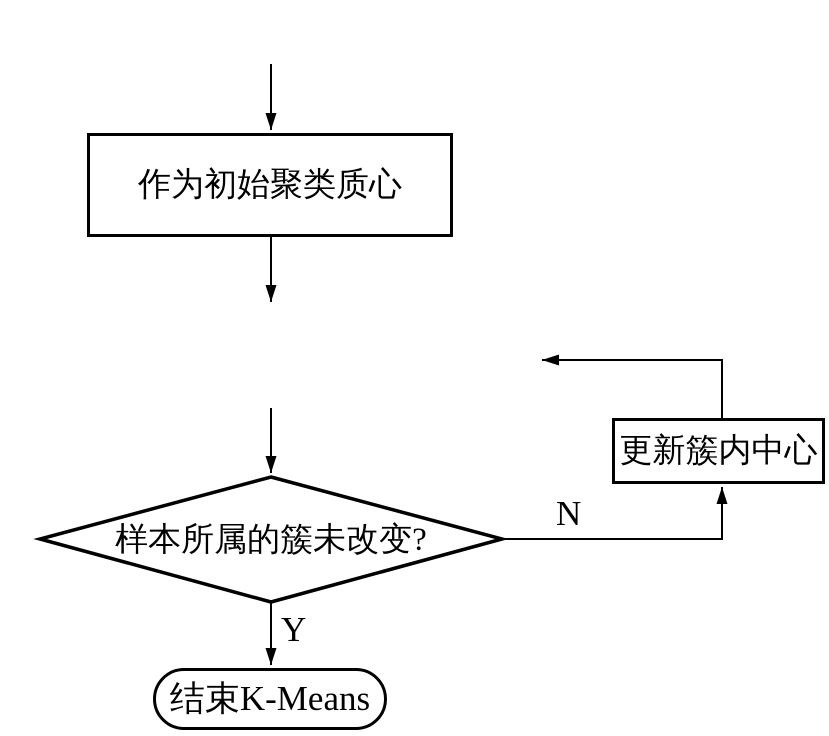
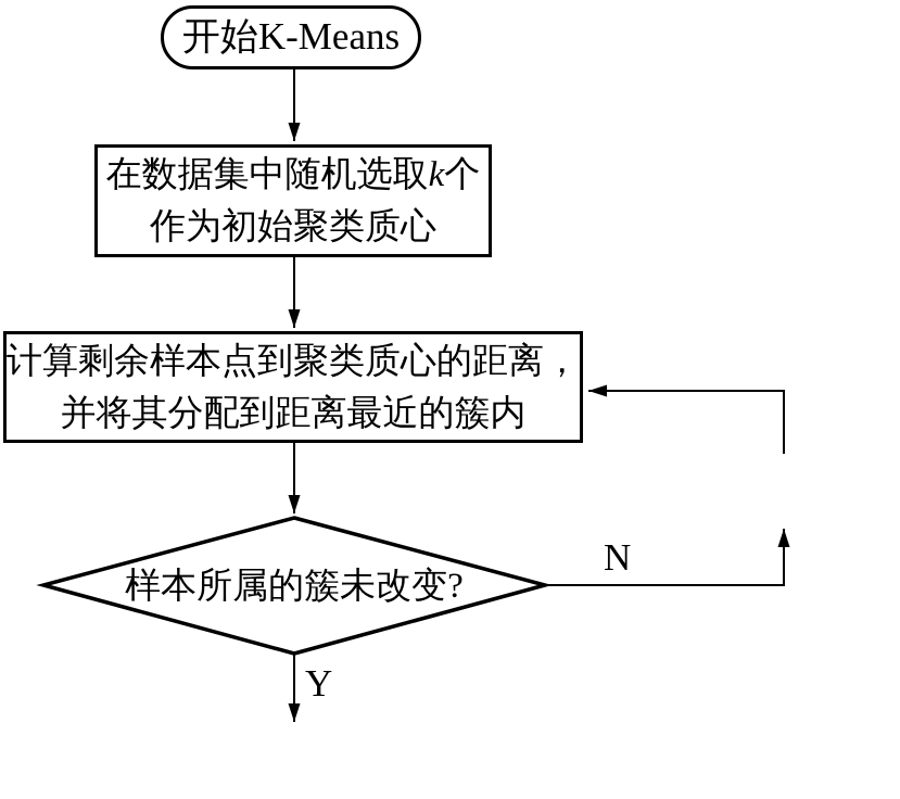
+ 开始K-Means
+ 在数据集中随机选取k个
  作为初始聚类质心
+ 计算剩余样本点到聚类质心的距离，
+ 并将其分配到距离最近的簇内
  样本所属的簇未改变?
- 更新簇内中心
- 结束K-Means
  N
  Y
